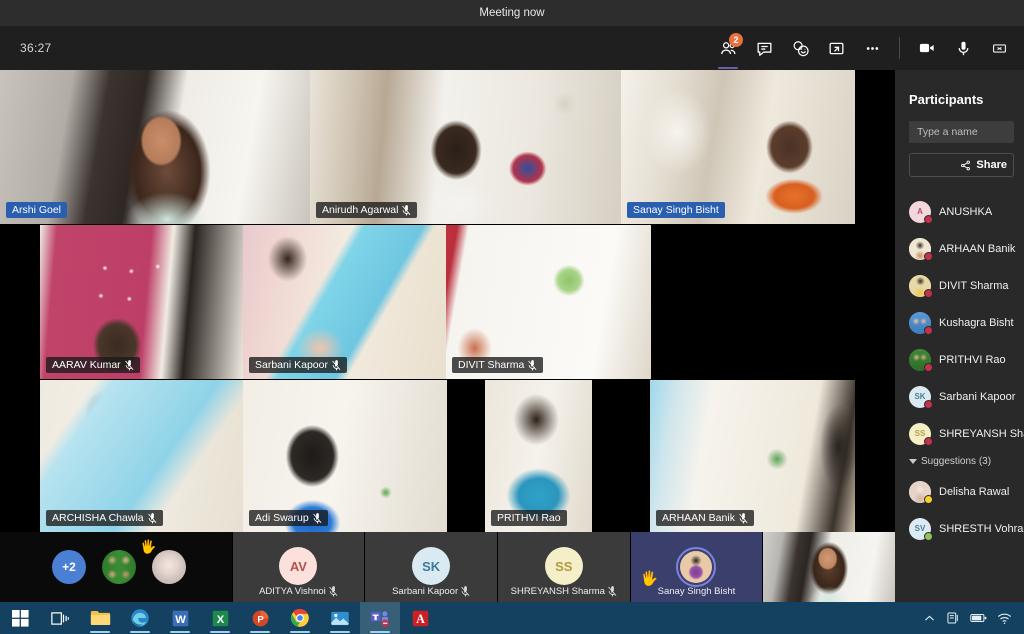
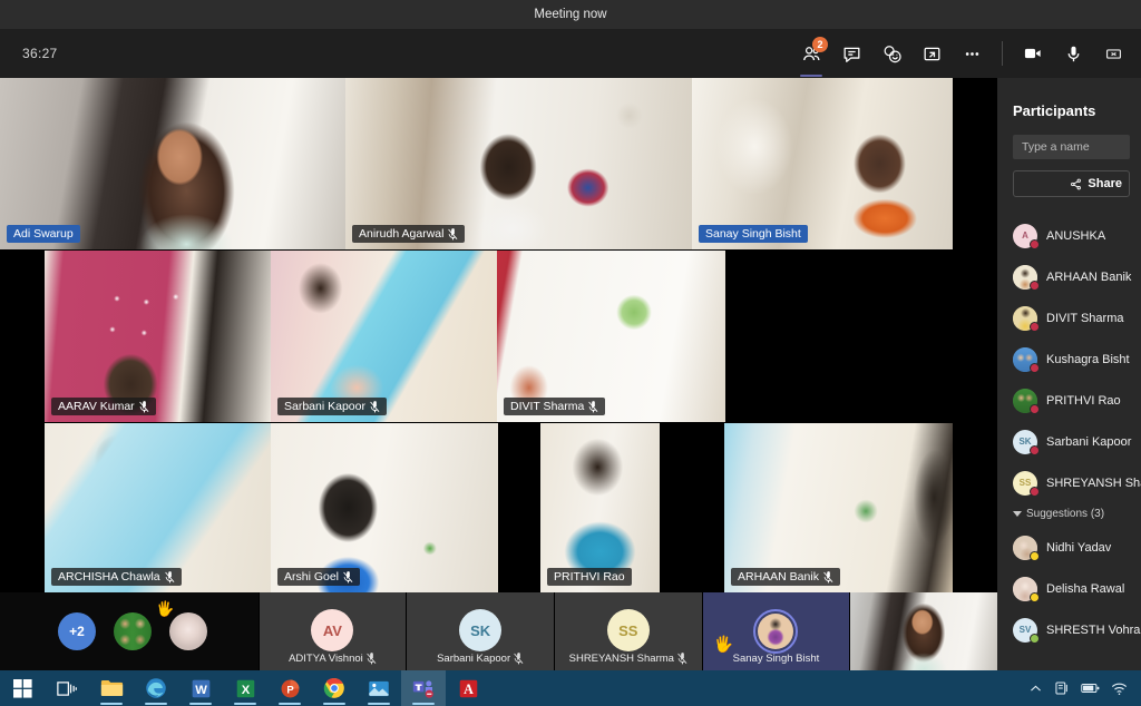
  Meeting now
  36:27
  2
- Arshi Goel
+ Adi Swarup
  Anirudh Agarwal
  Sanay Singh Bisht
  AARAV Kumar
  Sarbani Kapoor
  DIVIT Sharma
  ARCHISHA Chawla
- Adi Swarup
+ Arshi Goel
  PRITHVI Rao
  ARHAAN Banik
  +2
  🖐
  AV
  ADITYA Vishnoi
  SK
  Sarbani Kapoor
  SS
  SHREYANSH Sharma
  🖐
  Sanay Singh Bisht
  Participants
  Type a name
  Share
  A
  ANUSHKA
  ARHAAN Banik
  DIVIT Sharma
  Kushagra Bisht
  PRITHVI Rao
  SK
  Sarbani Kapoor
  SS
  SHREYANSH Sh
  Suggestions (3)
+ Nidhi Yadav
  Delisha Rawal
  SV
  SHRESTH Vohra
  W
  X
  P
  A
